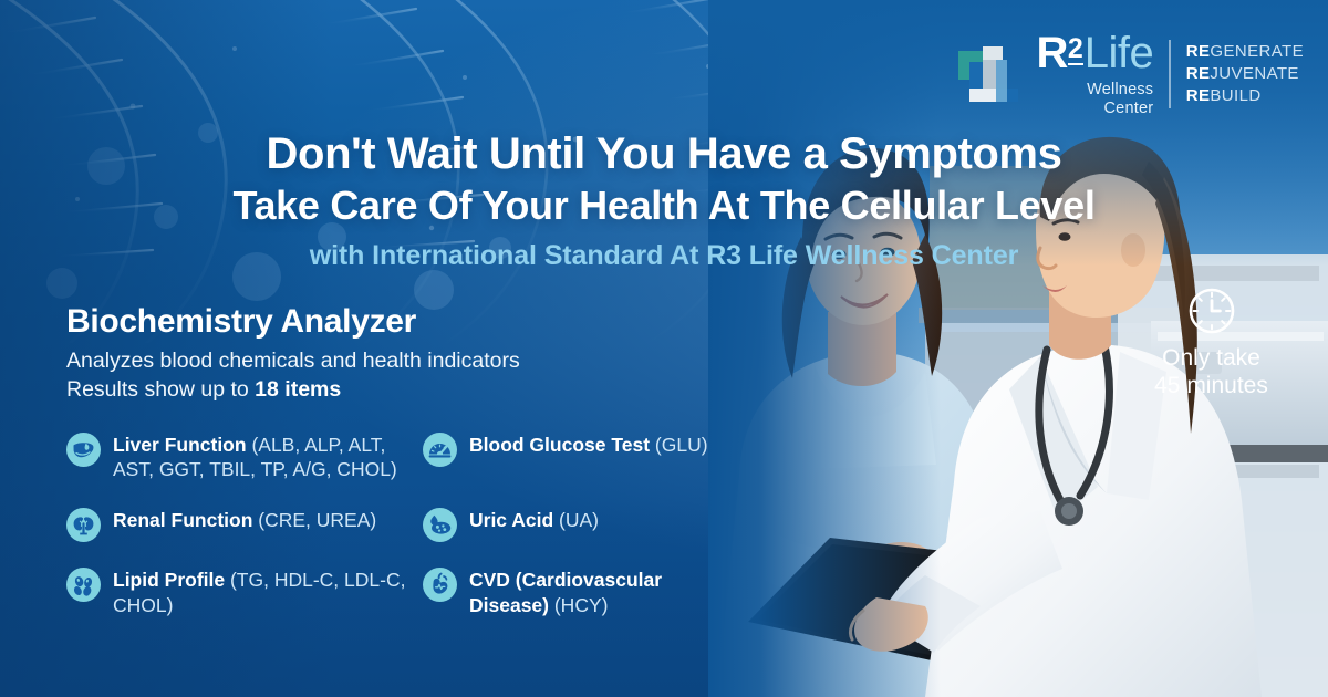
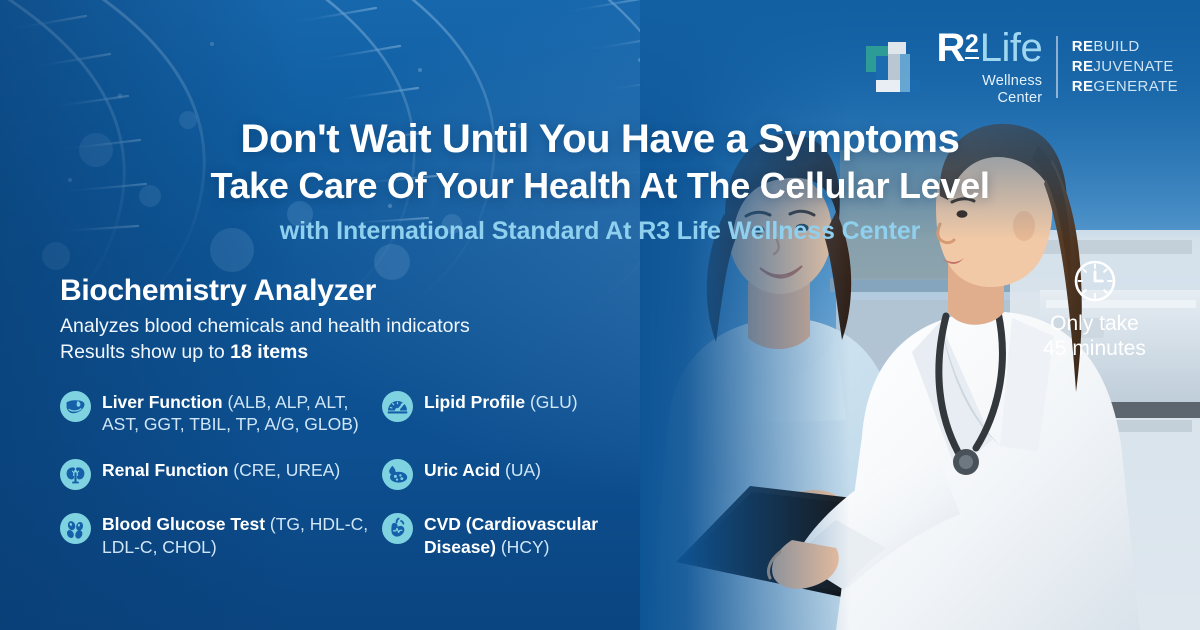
  R
  2
  Life
  Wellness
  Center
- REGENERATE
+ REBUILD
  REJUVENATE
- REBUILD
+ REGENERATE
  Don't Wait Until You Have a Symptoms
  Take Care Of Your Health At The Cellular Level
  with International Standard At R3 Life Wellness Center
  Biochemistry Analyzer
  Analyzes blood chemicals and health indicators
  Results show up to 18 items
- Liver Function (ALB, ALP, ALT, AST, GGT, TBIL, TP, A/G, CHOL)
+ Liver Function (ALB, ALP, ALT, AST, GGT, TBIL, TP, A/G, GLOB)
- Blood Glucose Test (GLU)
+ Lipid Profile (GLU)
  Renal Function (CRE, UREA)
  Uric Acid (UA)
- Lipid Profile (TG, HDL-C, LDL-C, CHOL)
+ Blood Glucose Test (TG, HDL-C, LDL-C, CHOL)
  CVD (Cardiovascular Disease) (HCY)
  Only take
  45 minutes
